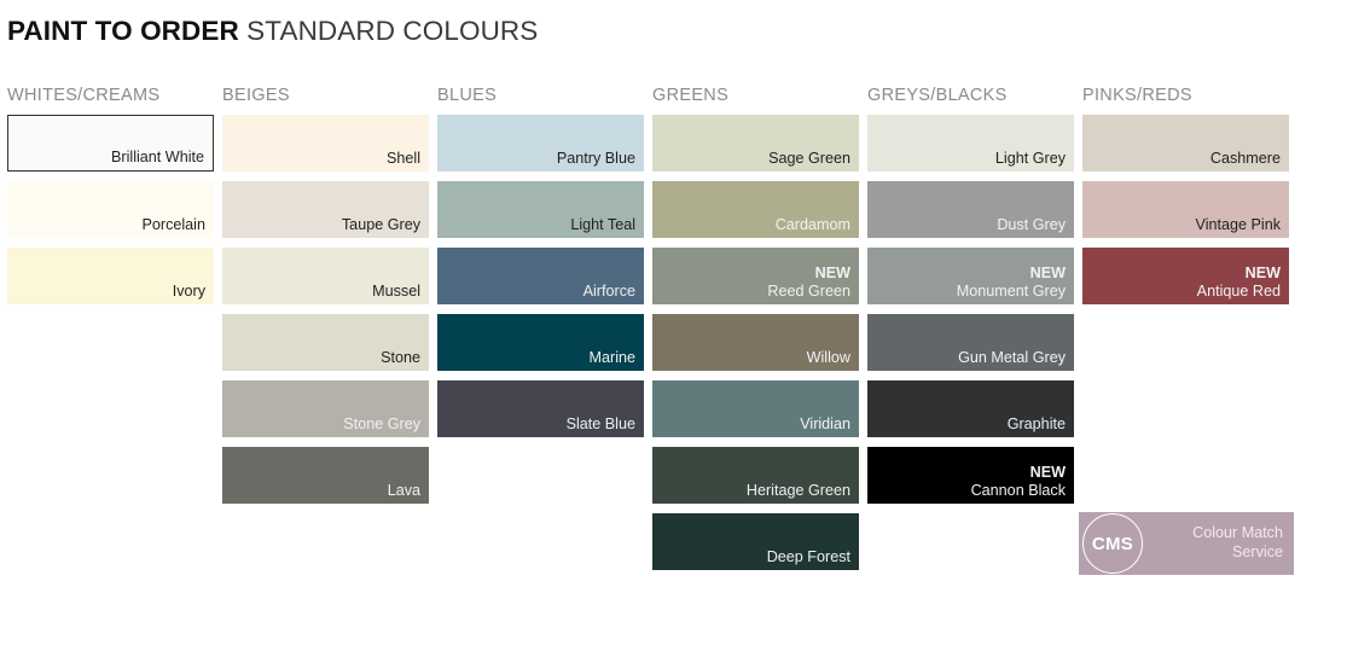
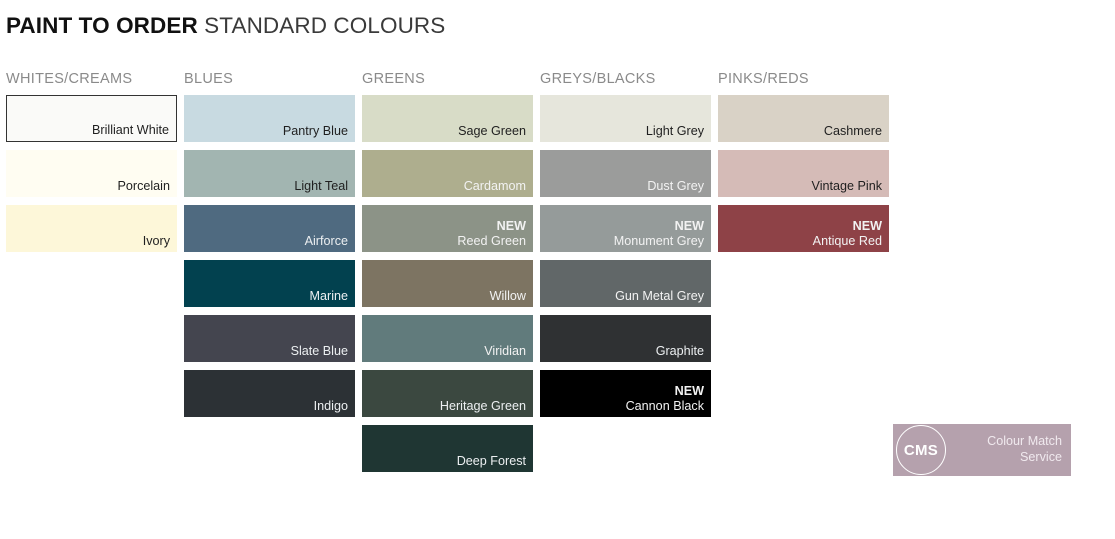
  PAINT TO ORDER STANDARD COLOURS
  WHITES/CREAMS
  Brilliant White
  Porcelain
  Ivory
- BEIGES
- Shell
- Taupe Grey
- Mussel
- Stone
- Stone Grey
- Lava
  BLUES
  Pantry Blue
  Light Teal
  Airforce
  Marine
  Slate Blue
+ Indigo
  GREENS
  Sage Green
  Cardamom
  NEW
  Reed Green
  Willow
  Viridian
  Heritage Green
  Deep Forest
  GREYS/BLACKS
  Light Grey
  Dust Grey
  NEW
  Monument Grey
  Gun Metal Grey
  Graphite
  NEW
  Cannon Black
  PINKS/REDS
  Cashmere
  Vintage Pink
  NEW
  Antique Red
  CMS
  Colour Match
  Service
